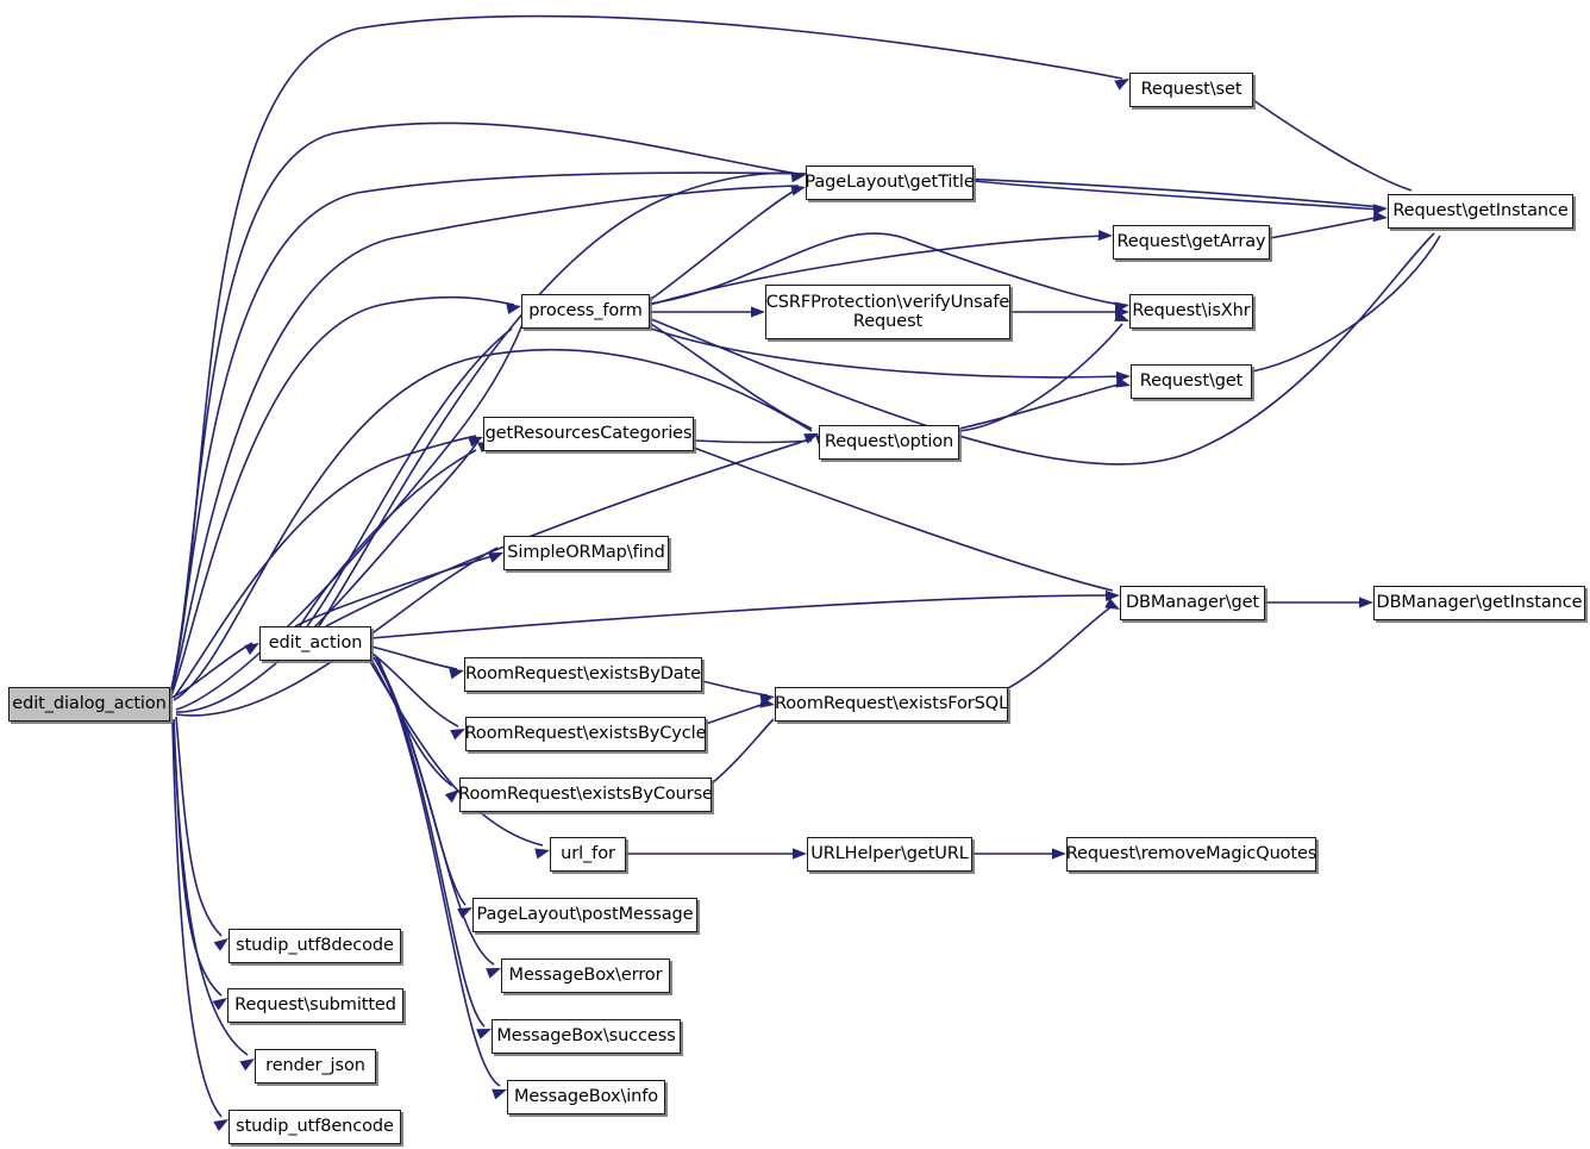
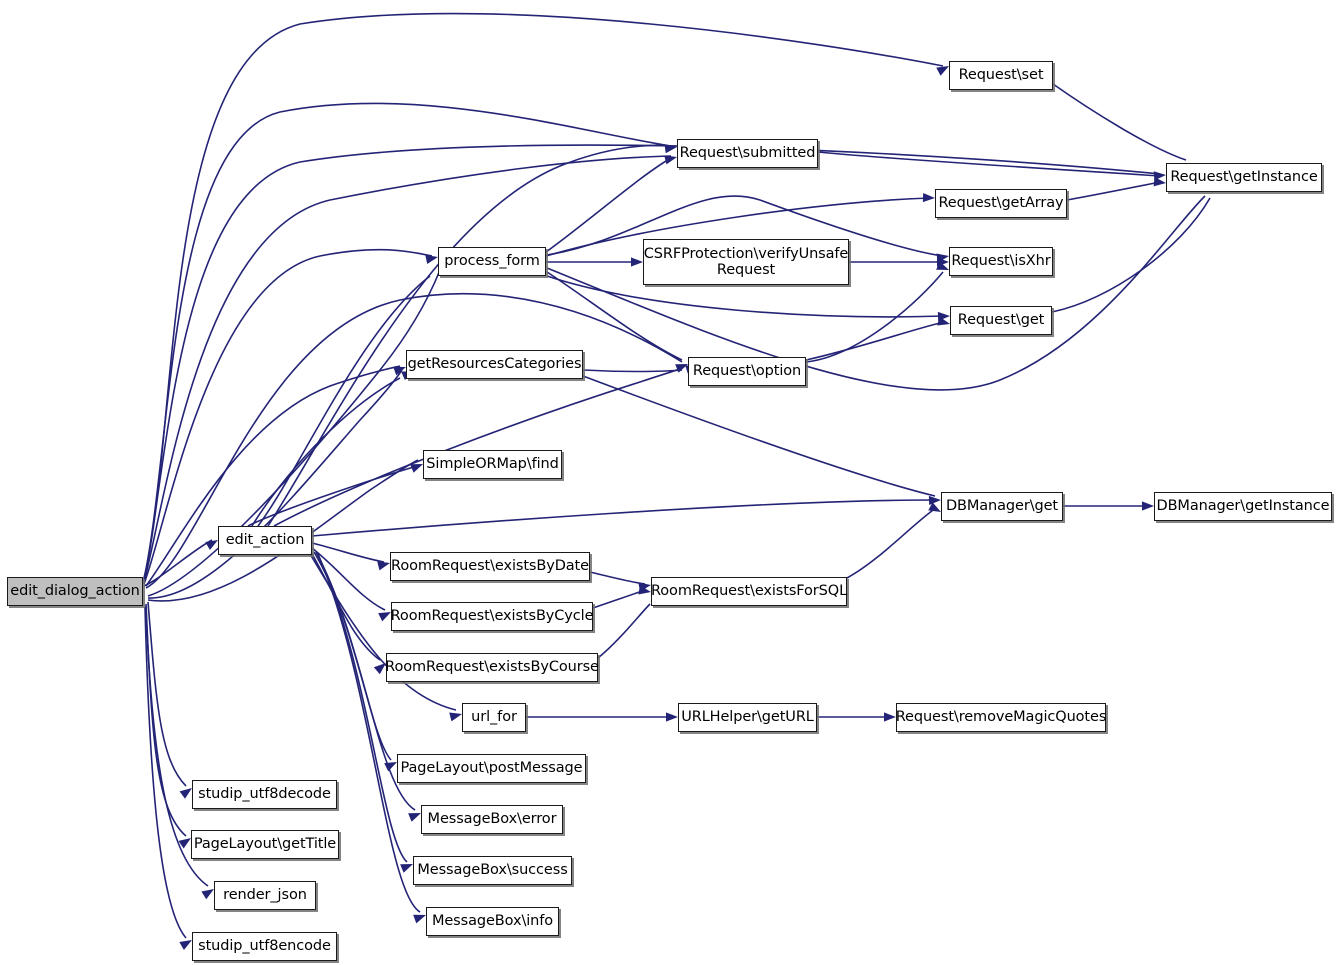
  edit_dialog_action
  Request\set
- PageLayout\getTitle
+ Request\submitted
  Request\getInstance
  Request\getArray
  process_form
  CSRFProtection\verifyUnsafe
  Request
  Request\isXhr
  Request\get
  getResourcesCategories
  Request\option
  SimpleORMap\find
  DBManager\get
  DBManager\getInstance
  edit_action
  RoomRequest\existsByDate
  RoomRequest\existsForSQL
  RoomRequest\existsByCycle
  RoomRequest\existsByCourse
  url_for
  URLHelper\getURL
  Request\removeMagicQuotes
  PageLayout\postMessage
  studip_utf8decode
  MessageBox\error
- Request\submitted
+ PageLayout\getTitle
  MessageBox\success
  render_json
  MessageBox\info
  studip_utf8encode
